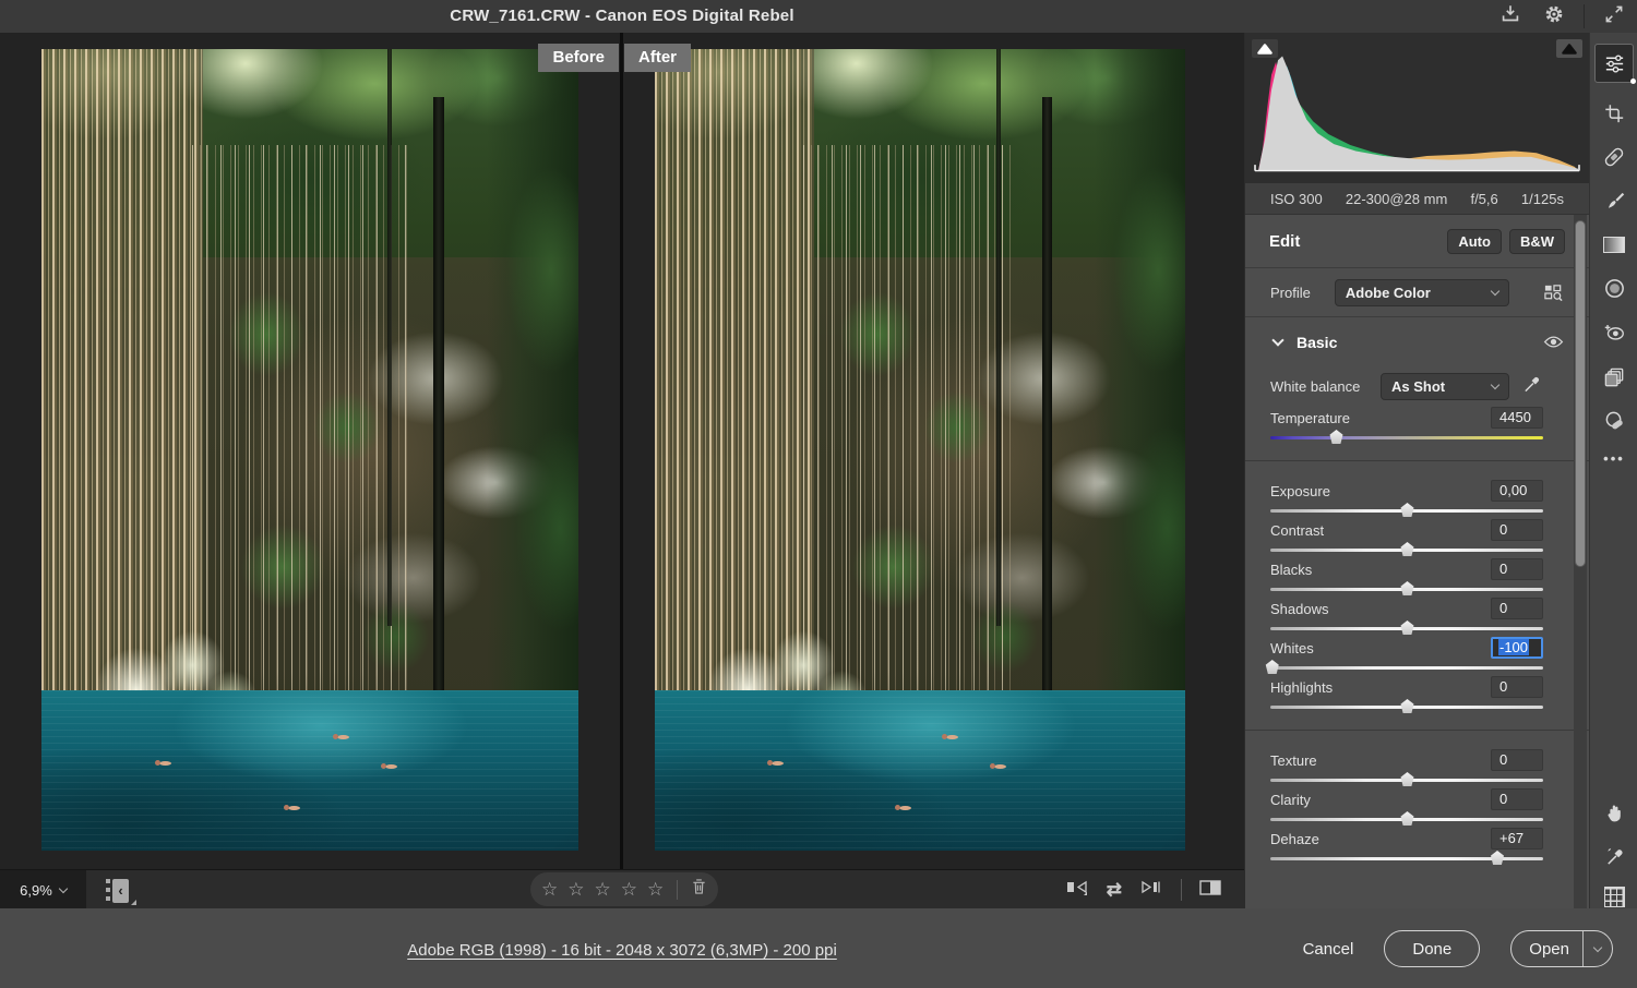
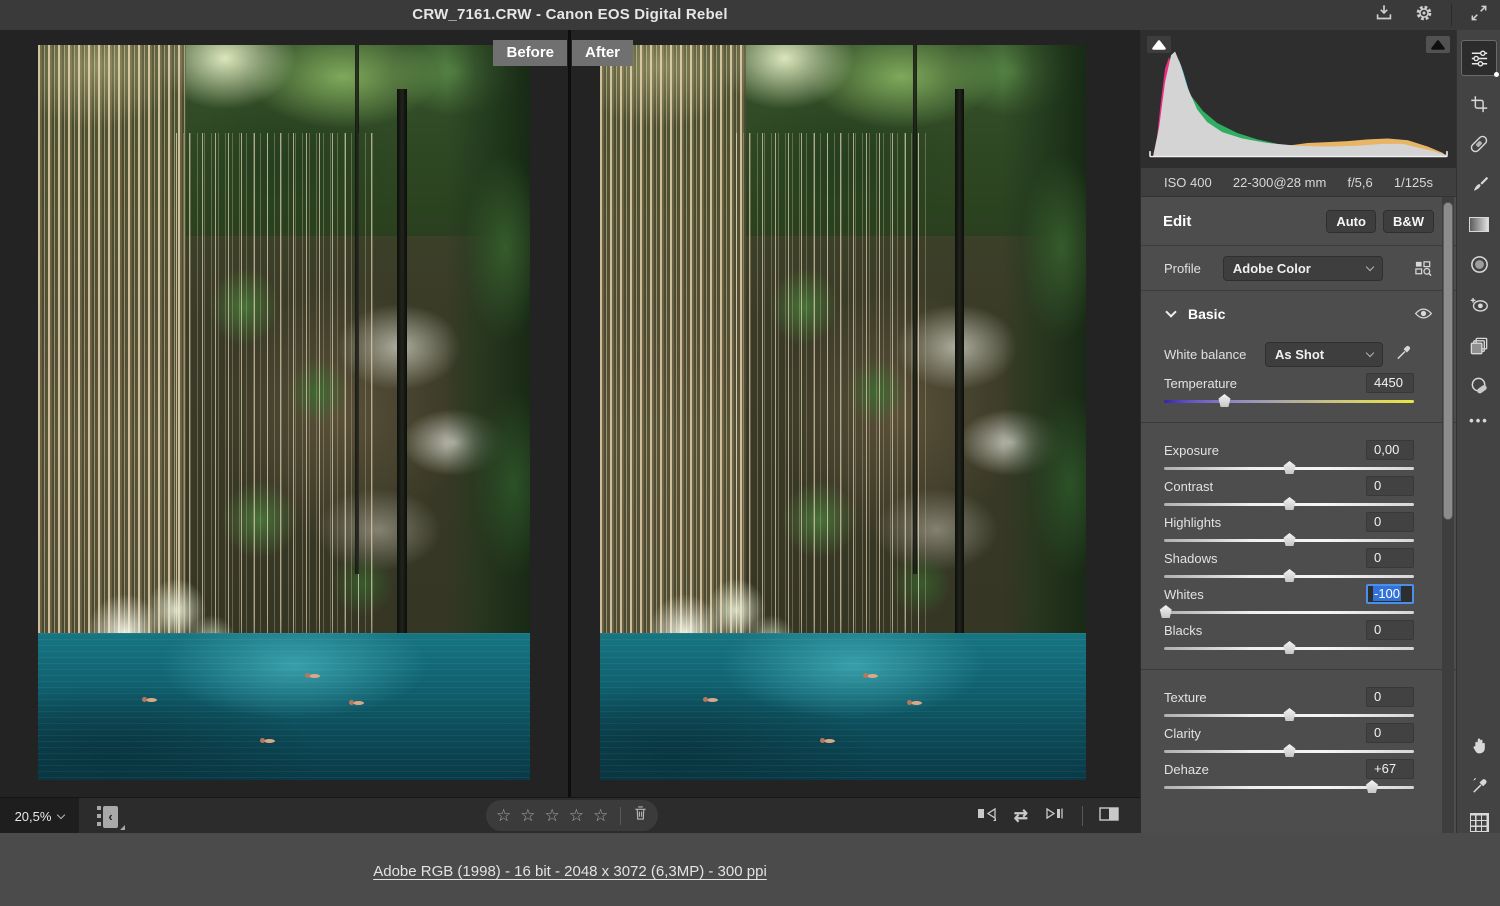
  CRW_7161.CRW - Canon EOS Digital Rebel
  Before
  After
- 6,9%
+ 20,5%
  ‹
  ☆
  ☆
  ☆
  ☆
  ☆
  ⇄
- ISO 300
+ ISO 400
  22-300@28 mm
  f/5,6
  1/125s
  Edit
  Auto
  B&W
  Profile
  Adobe Color
  Basic
  White balance
  As Shot
  Temperature
  4450
  Exposure
  0,00
  Contrast
  0
- Blacks
+ Highlights
  0
  Shadows
  0
  Whites
  -100
- Highlights
+ Blacks
  0
  Texture
  0
  Clarity
  0
  Dehaze
  +67
  •••
- Adobe RGB (1998) - 16 bit - 2048 x 3072 (6,3MP) - 200 ppi
+ Adobe RGB (1998) - 16 bit - 2048 x 3072 (6,3MP) - 300 ppi
- Cancel
- Done
- Open
